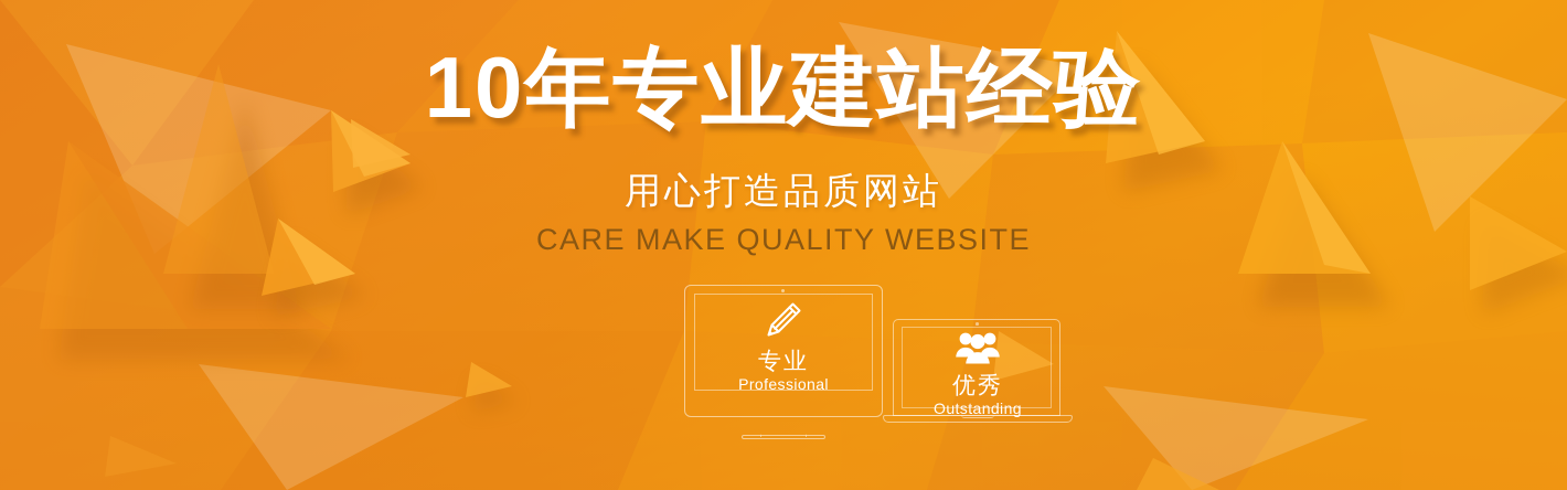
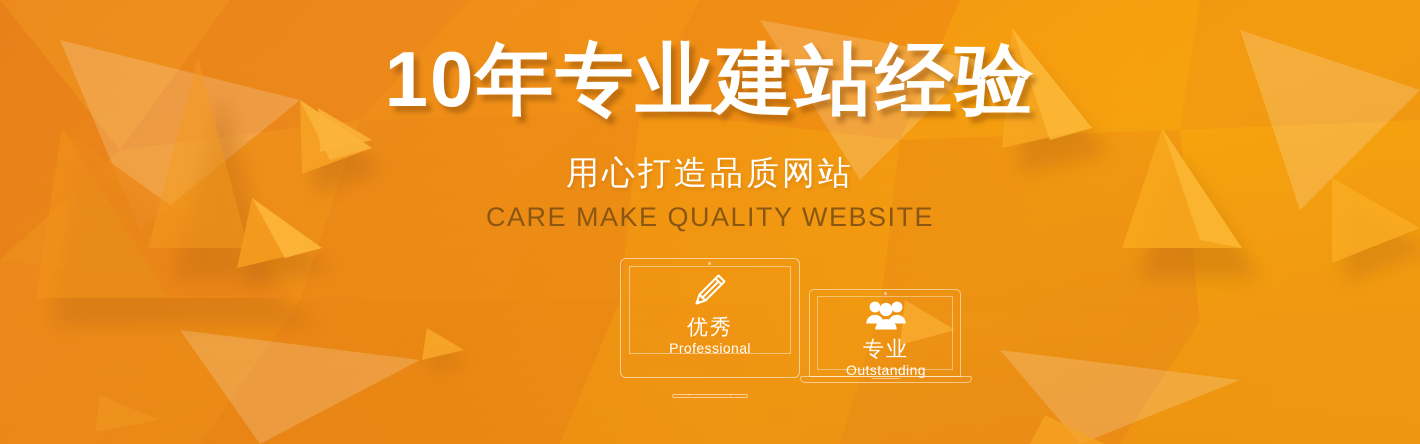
  10年专业建站经验
  用心打造品质网站
  CARE MAKE QUALITY WEBSITE
- 专业
+ 优秀
  Professional
- 优秀
+ 专业
  Outstanding
